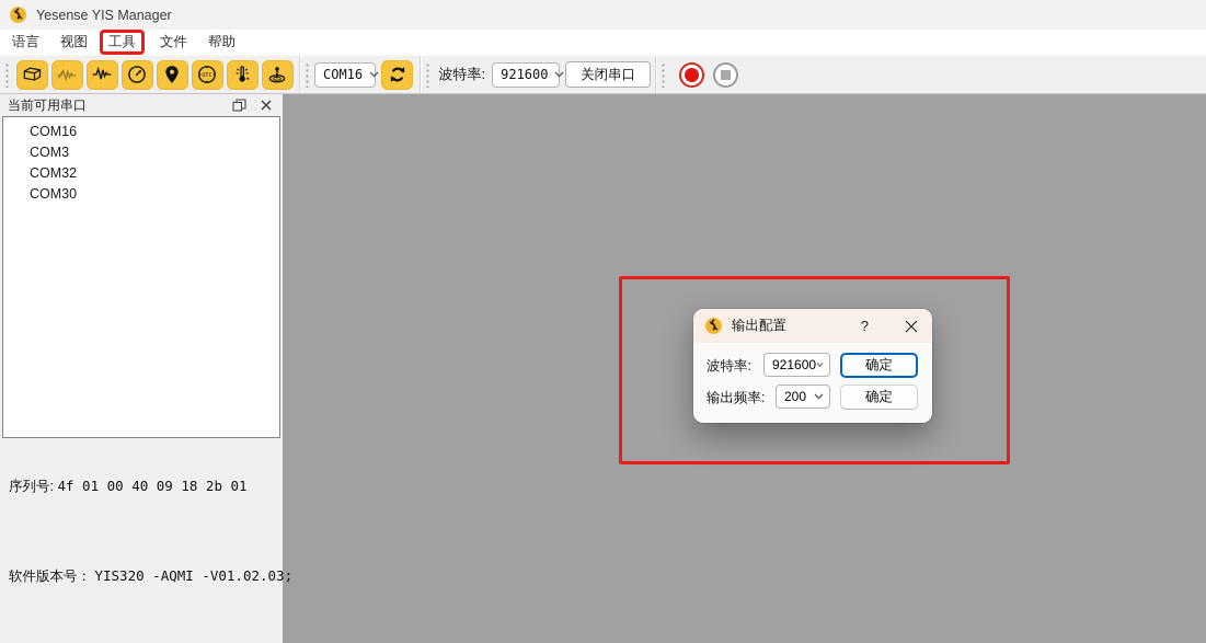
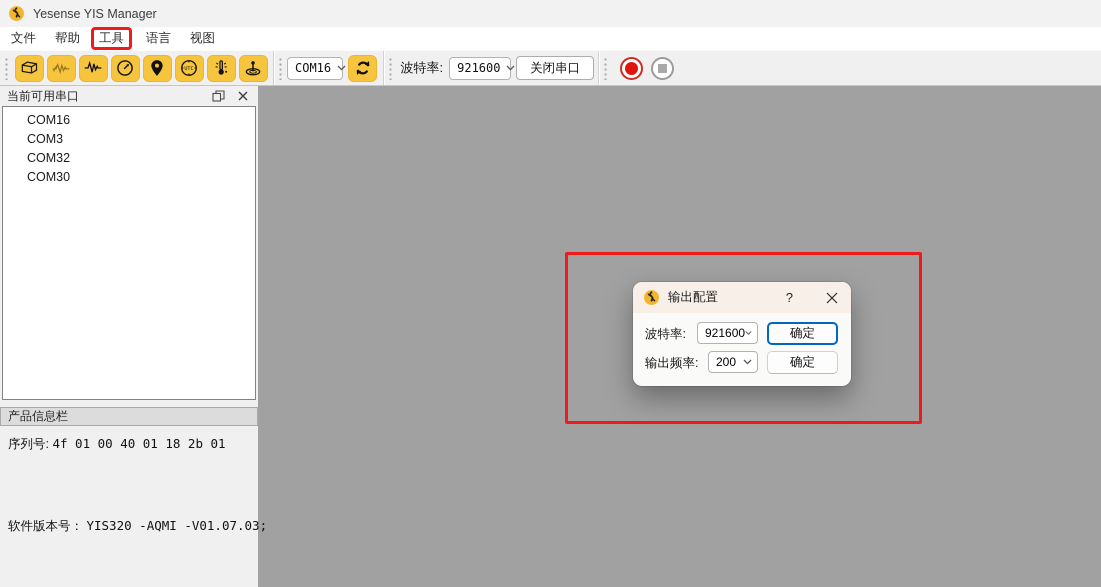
  Yesense YIS Manager
- 语言
+ 文件
- 视图
+ 帮助
  工具
- 文件
+ 语言
- 帮助
+ 视图
  COM16
  波特率:
  921600
  关闭串口
  当前可用串口
  COM16
  COM3
  COM32
  COM30
+ 产品信息栏
- 序列号: 4f 01 00 40 09 18 2b 01
+ 序列号: 4f 01 00 40 01 18 2b 01
- 软件版本号： YIS320 -AQMI -V01.02.03;
+ 软件版本号： YIS320 -AQMI -V01.07.03;
  输出配置
  ?
  波特率:
  921600
  确定
  输出频率:
  200
  确定
